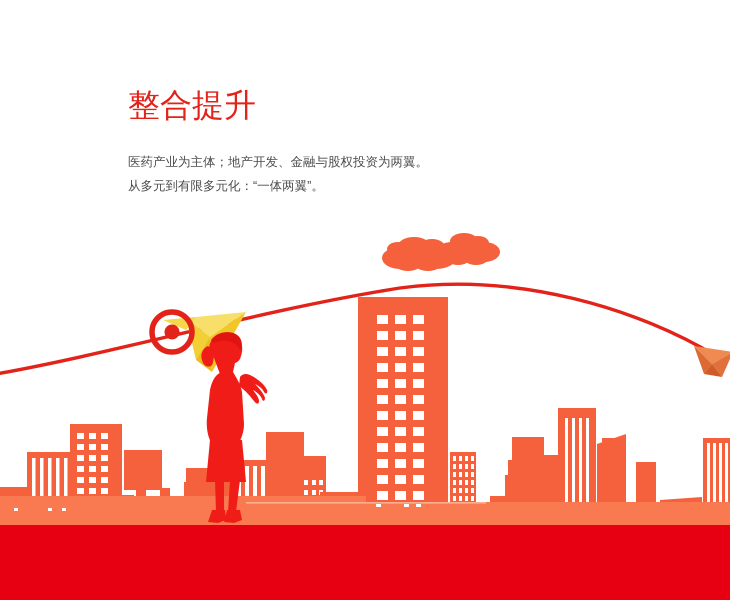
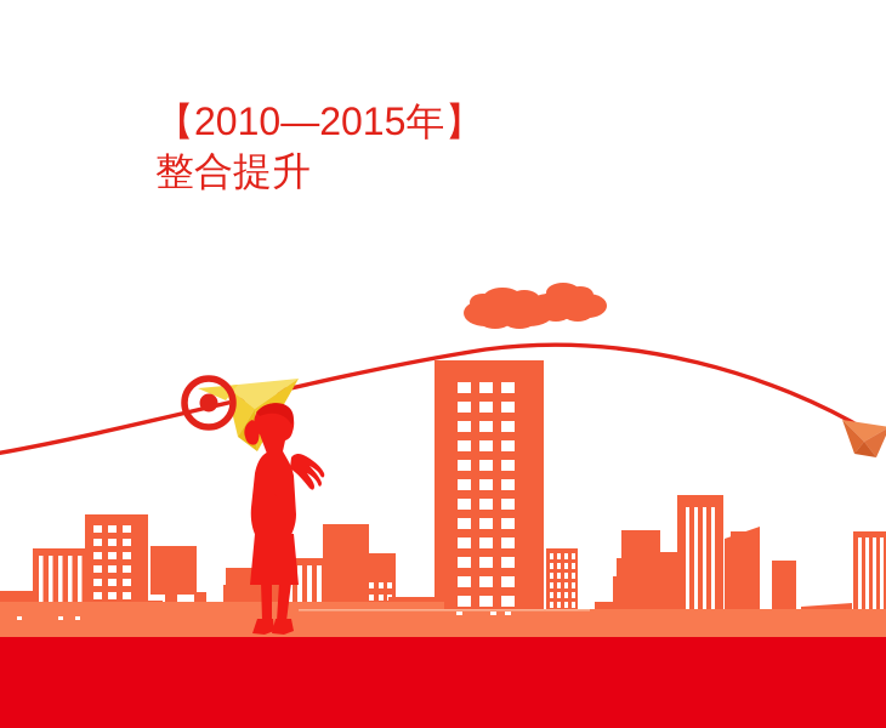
+ 【2010—2015年】
  整合提升
- 医药产业为主体；地产开发、金融与股权投资为两翼。
- 从多元到有限多元化：“一体两翼”。
